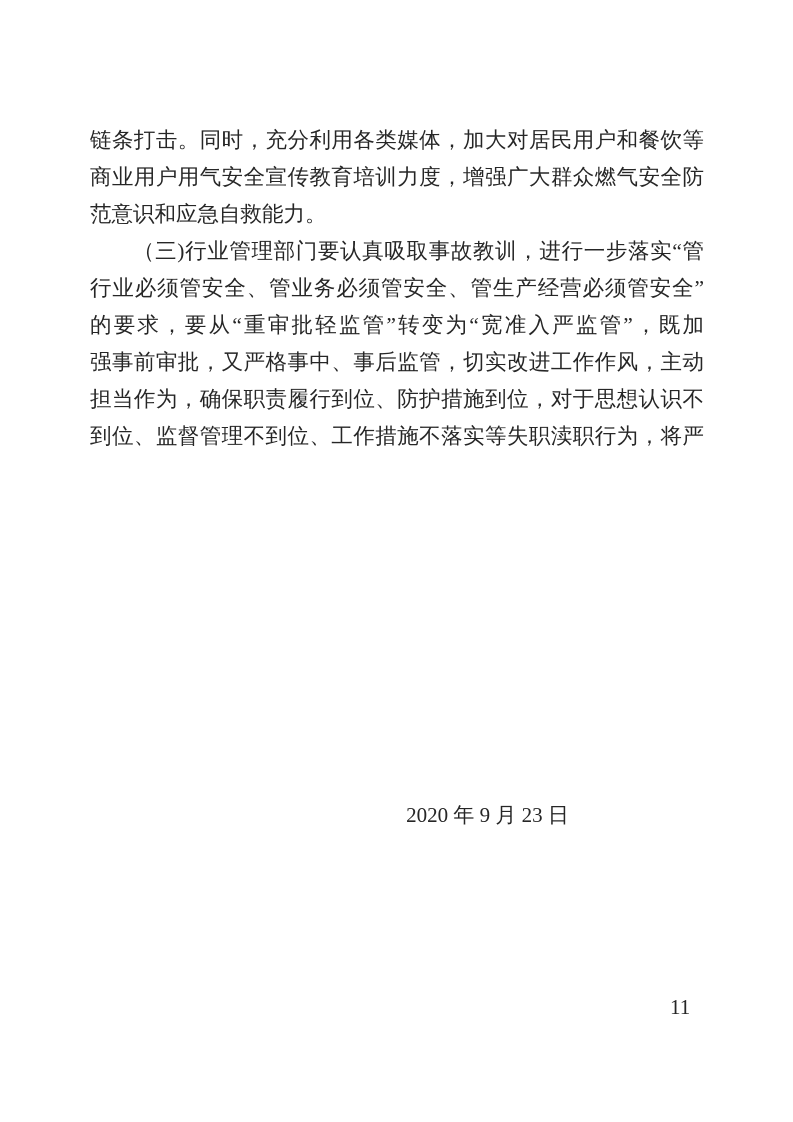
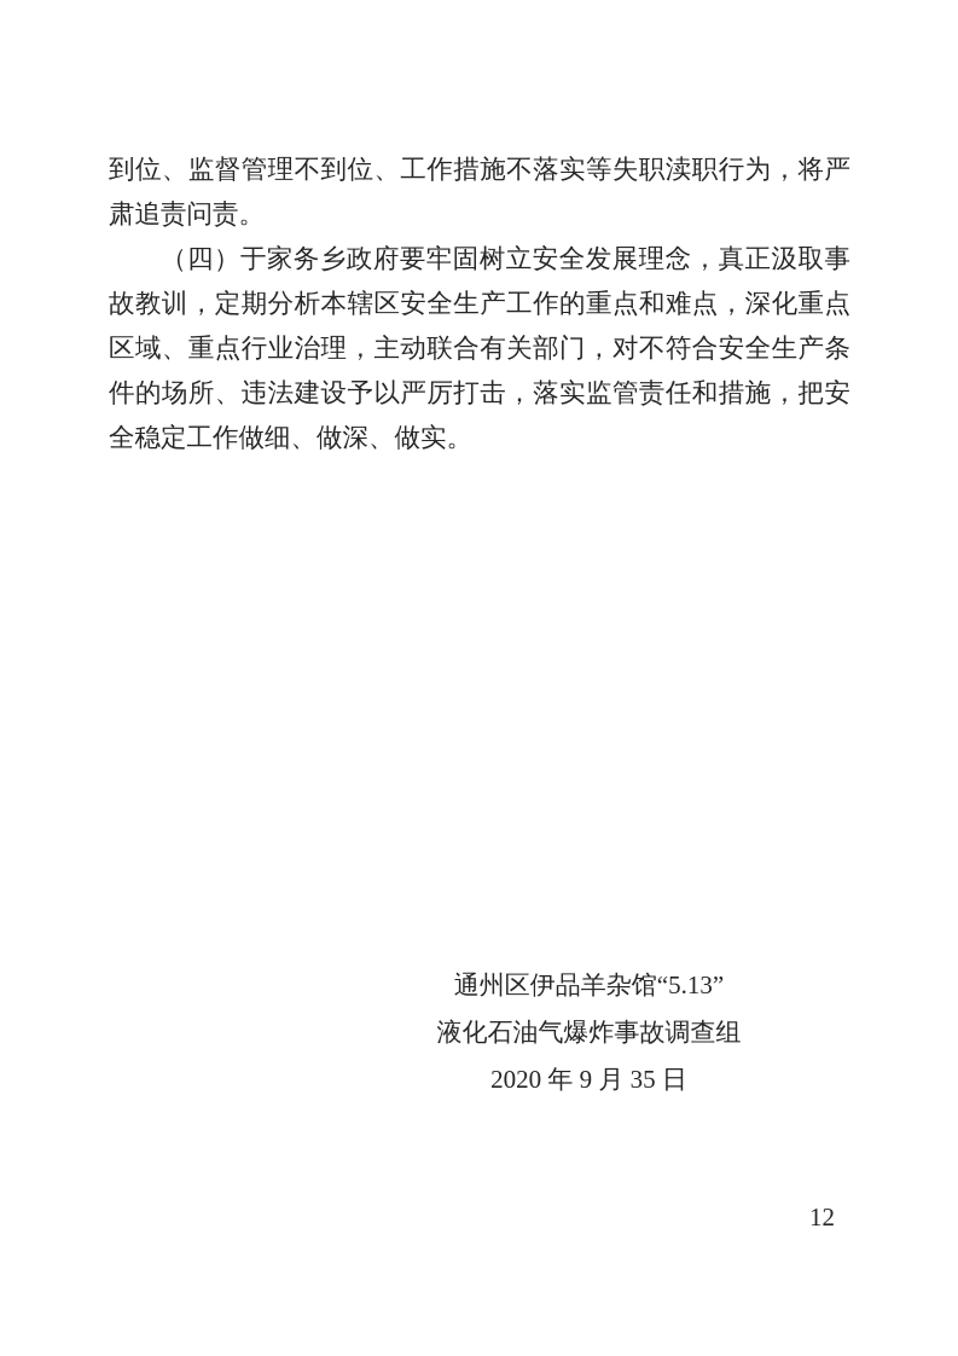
- 链条打击。同时，充分利用各类媒体，加大对居民用户和餐饮等
- 商业用户用气安全宣传教育培训力度，增强广大群众燃气安全防
- 范意识和应急自救能力。
- （三)行业管理部门要认真吸取事故教训，进行一步落实“管
- 行业必须管安全、管业务必须管安全、管生产经营必须管安全”
- 的要求，要从“重审批轻监管”转变为“宽准入严监管”，既加
- 强事前审批，又严格事中、事后监管，切实改进工作作风，主动
- 担当作为，确保职责履行到位、防护措施到位，对于思想认识不
  到位、监督管理不到位、工作措施不落实等失职渎职行为，将严
+ 肃追责问责。
+ （四）于家务乡政府要牢固树立安全发展理念，真正汲取事
+ 故教训，定期分析本辖区安全生产工作的重点和难点，深化重点
+ 区域、重点行业治理，主动联合有关部门，对不符合安全生产条
+ 件的场所、违法建设予以严厉打击，落实监管责任和措施，把安
+ 全稳定工作做细、做深、做实。
+ 通州区伊品羊杂馆“5.13”
+ 液化石油气爆炸事故调查组
- 2020 年 9 月 23 日
+ 2020 年 9 月 35 日
- 11
+ 12
